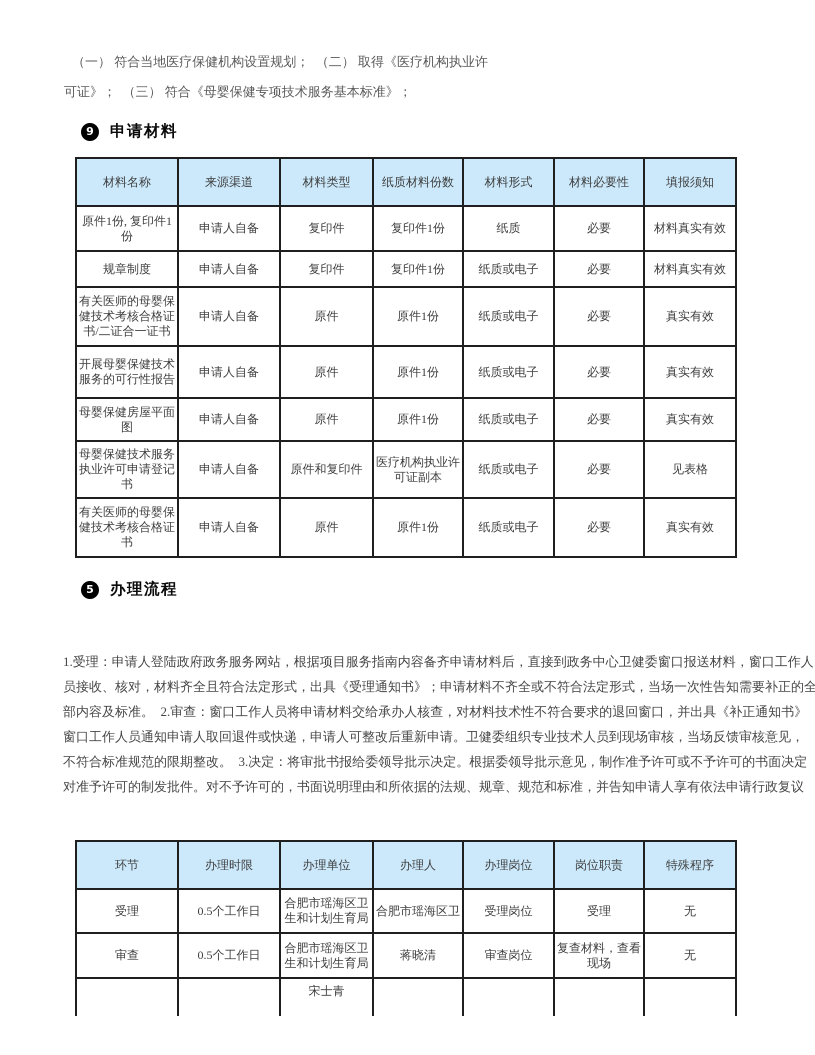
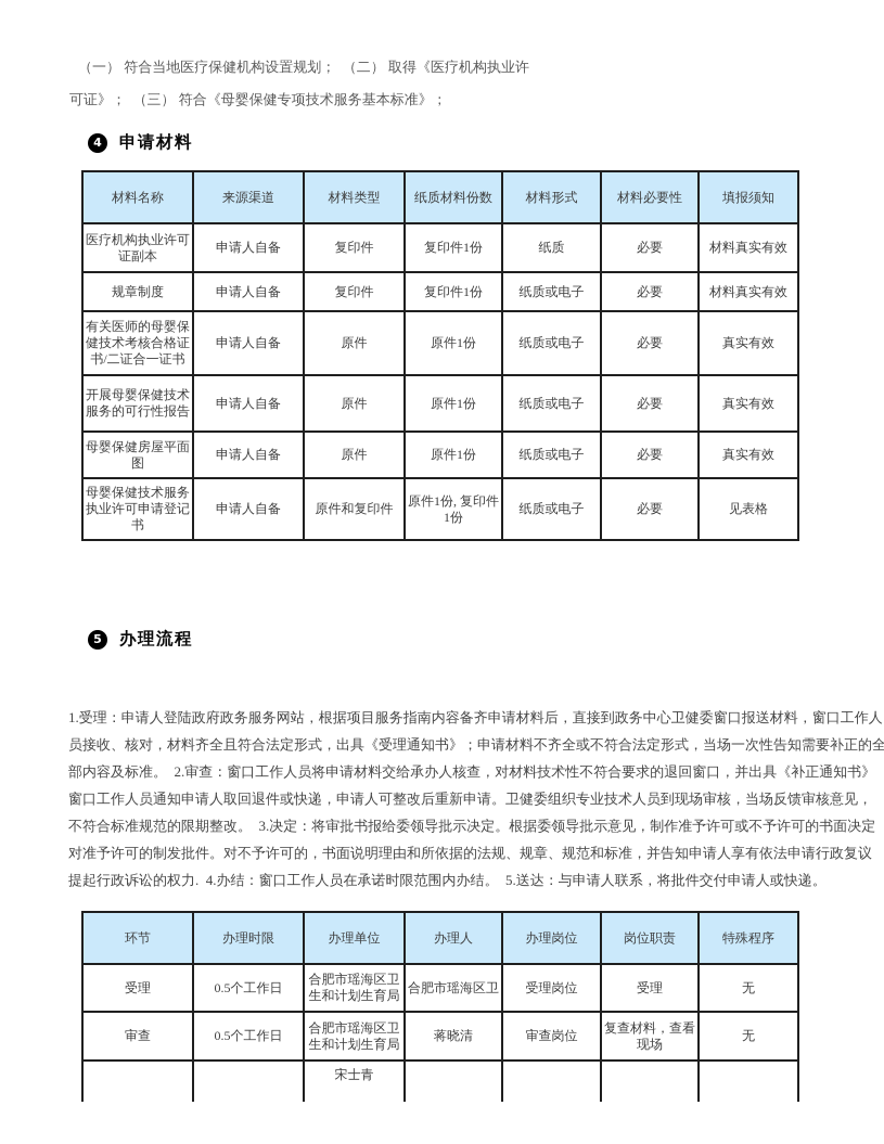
  （一） 符合当地医疗保健机构设置规划； （二） 取得《医疗机构执业许
  可证》； （三） 符合《母婴保健专项技术服务基本标准》；
- 9
+ 4
  申请材料
  材料名称	来源渠道	材料类型	纸质材料份数	材料形式	材料必要性	填报须知
- 原件1份, 复印件1份	申请人自备	复印件	复印件1份	纸质	必要	材料真实有效
+ 医疗机构执业许可证副本	申请人自备	复印件	复印件1份	纸质	必要	材料真实有效
  规章制度	申请人自备	复印件	复印件1份	纸质或电子	必要	材料真实有效
  有关医师的母婴保健技术考核合格证书/二证合一证书	申请人自备	原件	原件1份	纸质或电子	必要	真实有效
  开展母婴保健技术服务的可行性报告	申请人自备	原件	原件1份	纸质或电子	必要	真实有效
  母婴保健房屋平面图	申请人自备	原件	原件1份	纸质或电子	必要	真实有效
- 母婴保健技术服务执业许可申请登记书	申请人自备	原件和复印件	医疗机构执业许可证副本	纸质或电子	必要	见表格
+ 母婴保健技术服务执业许可申请登记书	申请人自备	原件和复印件	原件1份, 复印件1份	纸质或电子	必要	见表格
- 有关医师的母婴保健技术考核合格证书	申请人自备	原件	原件1份	纸质或电子	必要	真实有效
  5
  办理流程
  1.受理：申请人登陆政府政务服务网站，根据项目服务指南内容备齐申请材料后，直接到政务中心卫健委窗口报送材料，窗口工作人
  员接收、核对，材料齐全且符合法定形式，出具《受理通知书》；申请材料不齐全或不符合法定形式，当场一次性告知需要补正的全
  部内容及标准。 2.审查：窗口工作人员将申请材料交给承办人核查，对材料技术性不符合要求的退回窗口，并出具《补正通知书》
  窗口工作人员通知申请人取回退件或快递，申请人可整改后重新申请。卫健委组织专业技术人员到现场审核，当场反馈审核意见，
  不符合标准规范的限期整改。 3.决定：将审批书报给委领导批示决定。根据委领导批示意见，制作准予许可或不予许可的书面决定
  对准予许可的制发批件。对不予许可的，书面说明理由和所依据的法规、规章、规范和标准，并告知申请人享有依法申请行政复议
+ 提起行政诉讼的权力. 4.办结：窗口工作人员在承诺时限范围内办结。 5.送达：与申请人联系，将批件交付申请人或快递。
  环节	办理时限	办理单位	办理人	办理岗位	岗位职责	特殊程序
  受理	0.5个工作日	合肥市瑶海区卫生和计划生育局	合肥市瑶海区卫	受理岗位	受理	无
  审查	0.5个工作日	合肥市瑶海区卫生和计划生育局	蒋晓清	审查岗位	复查材料，查看现场	无
  		宋士青
